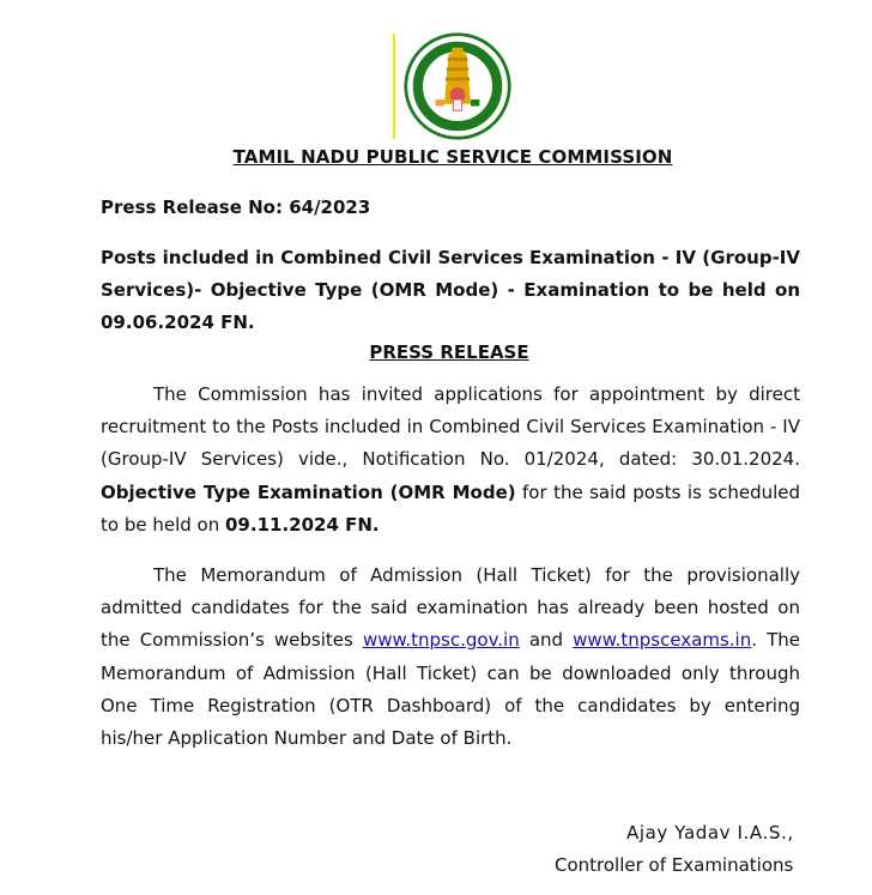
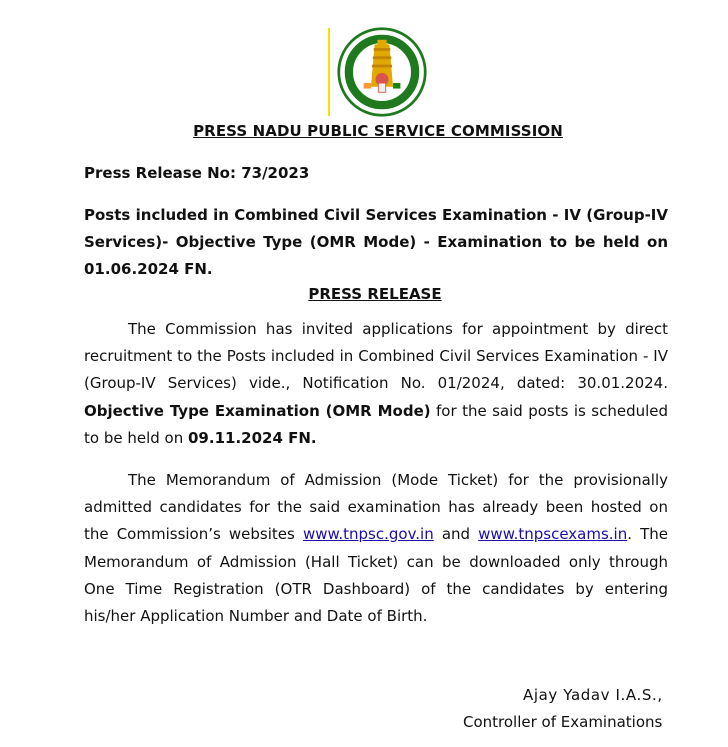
- TAMIL NADU PUBLIC SERVICE COMMISSION
+ PRESS NADU PUBLIC SERVICE COMMISSION
- Press Release No: 64/2023
+ Press Release No: 73/2023
- Posts included in Combined Civil Services Examination - IV (Group-IV Services)- Objective Type (OMR Mode) - Examination to be held on 09.06.2024 FN.
+ Posts included in Combined Civil Services Examination - IV (Group-IV Services)- Objective Type (OMR Mode) - Examination to be held on 01.06.2024 FN.
  PRESS RELEASE
  The Commission has invited applications for appointment by direct recruitment to the Posts included in Combined Civil Services Examination - IV (Group-IV Services) vide., Notification No. 01/2024, dated: 30.01.2024. Objective Type Examination (OMR Mode) for the said posts is scheduled to be held on 09.11.2024 FN.
- The Memorandum of Admission (Hall Ticket) for the provisionally admitted candidates for the said examination has already been hosted on the Commission’s websites www.tnpsc.gov.in and www.tnpscexams.in. The Memorandum of Admission (Hall Ticket) can be downloaded only through One Time Registration (OTR Dashboard) of the candidates by entering his/her Application Number and Date of Birth.
+ The Memorandum of Admission (Mode Ticket) for the provisionally admitted candidates for the said examination has already been hosted on the Commission’s websites www.tnpsc.gov.in and www.tnpscexams.in. The Memorandum of Admission (Hall Ticket) can be downloaded only through One Time Registration (OTR Dashboard) of the candidates by entering his/her Application Number and Date of Birth.
  Ajay Yadav I.A.S.,
  Controller of Examinations
